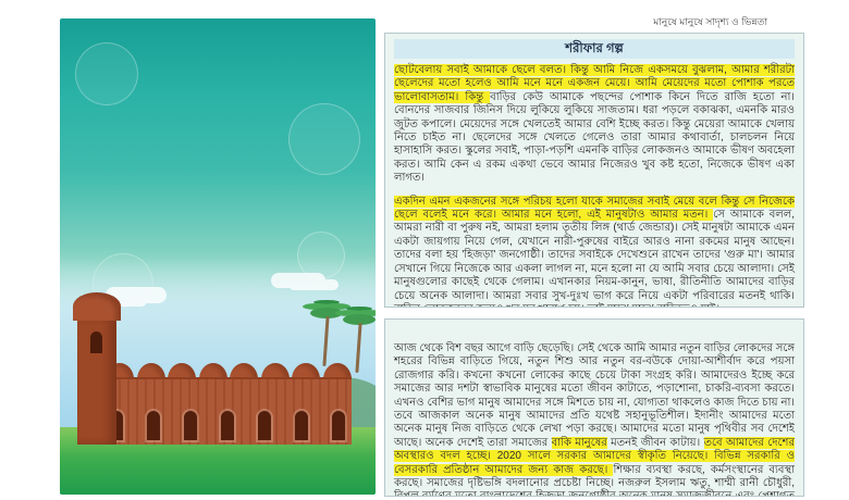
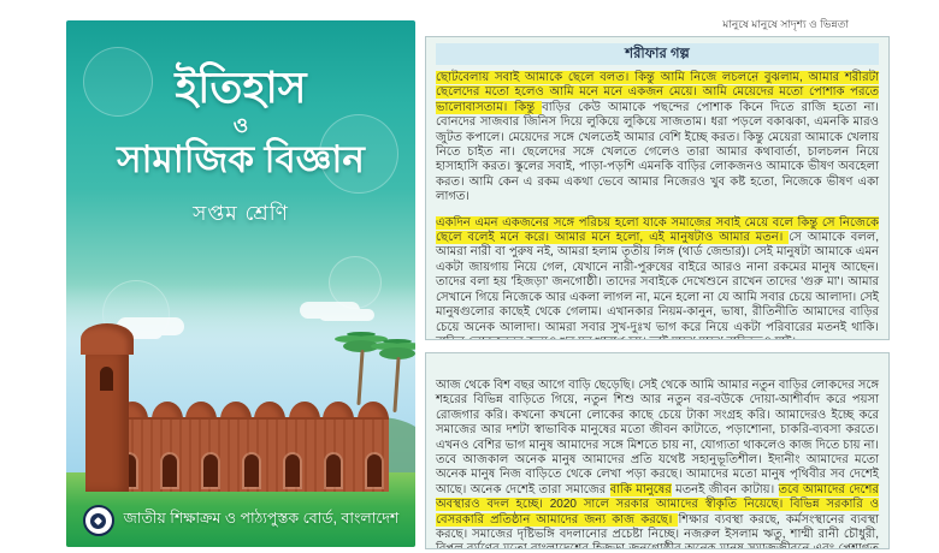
+ ইতিহাস
+ ও
+ সামাজিক বিজ্ঞান
+ সপ্তম শ্রেণি
+ জাতীয় শিক্ষাক্রম ও পাঠ্যপুস্তক বোর্ড, বাংলাদেশ
  মানুষে মানুষে সাদৃশ্য ও ভিন্নতা
  শরীফার গল্প
- ছোটবেলায় সবাই আমাকে ছেলে বলত। কিন্তু আমি নিজে একসময়ে বুঝলাম, আমার শরীরটা ছেলেদের মতো হলেও আমি মনে মনে একজন মেয়ে। আমি মেয়েদের মতো পোশাক পরতে ভালোবাসতাম। কিন্তু বাড়ির কেউ আমাকে পছন্দের পোশাক কিনে দিতে রাজি হতো না। বোনদের সাজবার জিনিস দিয়ে লুকিয়ে লুকিয়ে সাজতাম। ধরা পড়লে বকাঝকা, এমনকি মারও জুটত কপালে। মেয়েদের সঙ্গে খেলতেই আমার বেশি ইচ্ছে করত। কিন্তু মেয়েরা আমাকে খেলায় নিতে চাইত না। ছেলেদের সঙ্গে খেলতে গেলেও তারা আমার কথাবার্তা, চালচলন নিয়ে হাসাহাসি করত। স্কুলের সবাই, পাড়া-পড়শি এমনকি বাড়ির লোকজনও আমাকে ভীষণ অবহেলা করত। আমি কেন এ রকম একথা ভেবে আমার নিজেরও খুব কষ্ট হতো, নিজেকে ভীষণ একা লাগত।
+ ছোটবেলায় সবাই আমাকে ছেলে বলত। কিন্তু আমি নিজে লচলন়ে বুঝলাম, আমার শরীরটা ছেলেদের মতো হলেও আমি মনে মনে একজন মেয়ে। আমি মেয়েদের মতো পোশাক পরতে ভালোবাসতাম। কিন্তু বাড়ির কেউ আমাকে পছন্দের পোশাক কিনে দিতে রাজি হতো না। বোনদের সাজবার জিনিস দিয়ে লুকিয়ে লুকিয়ে সাজতাম। ধরা পড়লে বকাঝকা, এমনকি মারও জুটত কপালে। মেয়েদের সঙ্গে খেলতেই আমার বেশি ইচ্ছে করত। কিন্তু মেয়েরা আমাকে খেলায় নিতে চাইত না। ছেলেদের সঙ্গে খেলতে গেলেও তারা আমার কথাবার্তা, চালচলন নিয়ে হাসাহাসি করত। স্কুলের সবাই, পাড়া-পড়শি এমনকি বাড়ির লোকজনও আমাকে ভীষণ অবহেলা করত। আমি কেন এ রকম একথা ভেবে আমার নিজেরও খুব কষ্ট হতো, নিজেকে ভীষণ একা লাগত।
  একদিন এমন একজনের সঙ্গে পরিচয় হলো যাকে সমাজের সবাই মেয়ে বলে কিন্তু সে নিজেকে ছেলে বলেই মনে করে। আমার মনে হলো, এই মানুষটাও আমার মতন। সে আমাকে বলল, আমরা নারী বা পুরুষ নই, আমরা হলাম তৃতীয় লিঙ্গ (থার্ড জেন্ডার)। সেই মানুষটা আমাকে এমন একটা জায়গায় নিয়ে গেল, যেখানে নারী-পুরুষের বাইরে আরও নানা রকমের মানুষ আছেন। তাদের বলা হয় 'হিজড়া' জনগোষ্ঠী। তাদের সবাইকে দেখেশুনে রাখেন তাদের 'গুরু মা'। আমার সেখানে গিয়ে নিজেকে আর একলা লাগল না, মনে হলো না যে আমি সবার চেয়ে আলাদা। সেই মানুষগুলোর কাছেই থেকে গেলাম। এখানকার নিয়ম-কানুন, ভাষা, রীতিনীতি আমাদের বাড়ির চেয়ে অনেক আলাদা। আমরা সবার সুখ-দুঃখ ভাগ করে নিয়ে একটা পরিবারের মতনই থাকি।
  আজ থেকে বিশ বছর আগে বাড়ি ছেড়েছি। সেই থেকে আমি আমার নতুন বাড়ির লোকদের সঙ্গে শহরের বিভিন্ন বাড়িতে গিয়ে, নতুন শিশু আর নতুন বর-বউকে দোয়া-আশীর্বাদ করে পয়সা রোজগার করি। কখনো কখনো লোকের কাছে চেয়ে টাকা সংগ্রহ করি। আমাদেরও ইচ্ছে করে সমাজের আর দশটা স্বাভাবিক মানুষের মতো জীবন কাটাতে, পড়াশোনা, চাকরি-ব্যবসা করতে। এখনও বেশির ভাগ মানুষ আমাদের সঙ্গে মিশতে চায় না, যোগ্যতা থাকলেও কাজ দিতে চায় না। তবে আজকাল অনেক মানুষ আমাদের প্রতি যথেষ্ট সহানুভূতিশীল। ইদানীং আমাদের মতো অনেক মানুষ নিজ বাড়িতে থেকে লেখা পড়া করছে। আমাদের মতো মানুষ পৃথিবীর সব দেশেই আছে। অনেক দেশেই তারা সমাজের বাকি মানুষের মতনই জীবন কাটায়। তবে আমাদের দেশের অবস্থারও বদল হচ্ছে। 2020 সালে সরকার আমাদের স্বীকৃতি নিয়েছে। বিভিন্ন সরকারি ও বেসরকারি প্রতিষ্ঠান আমাদের জন্য কাজ করছে। শিক্ষার ব্যবস্থা করছে, কর্মসংস্থানের ব্যবস্থা করছে। সমাজের দৃষ্টিভঙ্গি বদলানোর প্রচেষ্টা নিচ্ছে। নজরুল ইসলাম ঋতু, শাম্মী রানী চৌধুরী,
